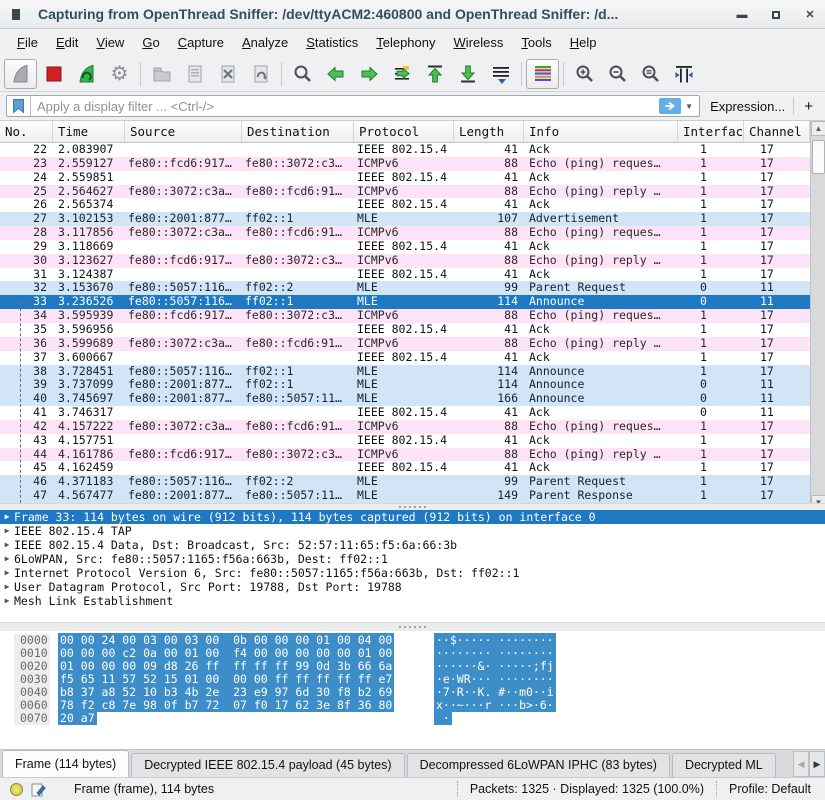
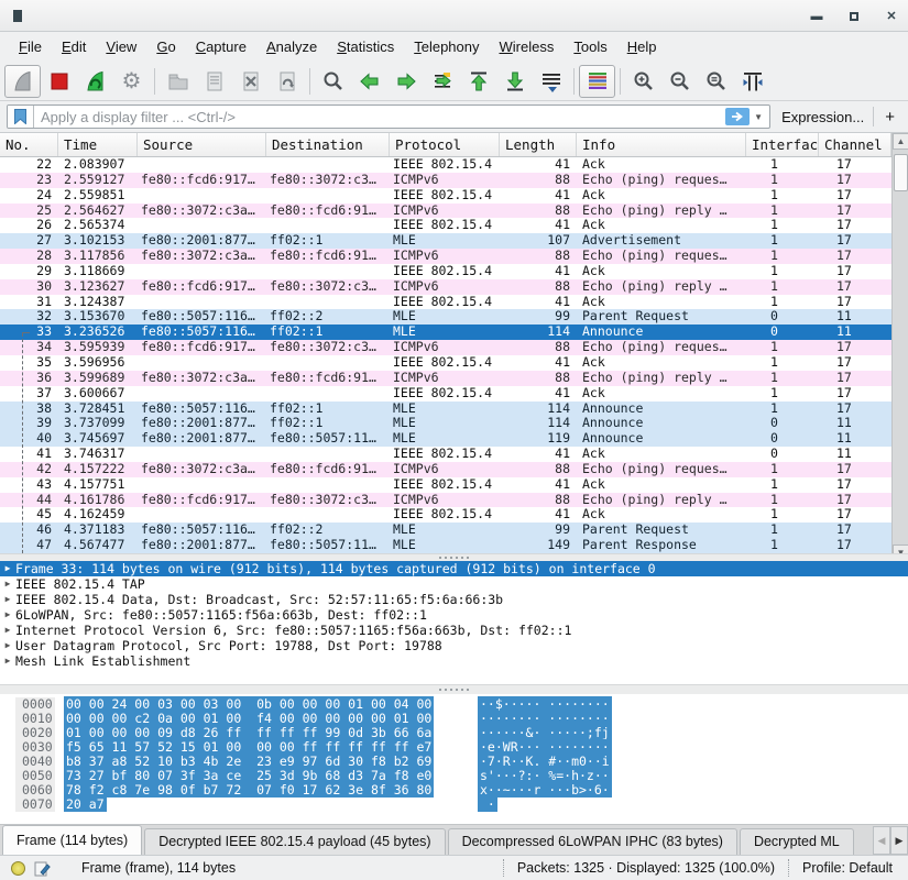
- Capturing from OpenThread Sniffer: /dev/ttyACM2:460800 and OpenThread Sniffer: /d...
  ▬
  ✕
  File
  Edit
  View
  Go
  Capture
  Analyze
  Statistics
  Telephony
  Wireless
  Tools
  Help
  ⚙
  Apply a display filter ... <Ctrl-/>
  ▼
  Expression...
  +
  No.
  Time
  Source
  Destination
  Protocol
  Length
  Info
  Interfac
  Channel
  22
  2.083907
  IEEE 802.15.4
  41
  Ack
  1
  17
  23
  2.559127
  fe80::fcd6:917…
  fe80::3072:c3…
  ICMPv6
  88
  Echo (ping) reques…
  1
  17
  24
  2.559851
  IEEE 802.15.4
  41
  Ack
  1
  17
  25
  2.564627
  fe80::3072:c3a…
  fe80::fcd6:91…
  ICMPv6
  88
  Echo (ping) reply …
  1
  17
  26
  2.565374
  IEEE 802.15.4
  41
  Ack
  1
  17
  27
  3.102153
  fe80::2001:877…
  ff02::1
  MLE
  107
  Advertisement
  1
  17
  28
  3.117856
  fe80::3072:c3a…
  fe80::fcd6:91…
  ICMPv6
  88
  Echo (ping) reques…
  1
  17
  29
  3.118669
  IEEE 802.15.4
  41
  Ack
  1
  17
  30
  3.123627
  fe80::fcd6:917…
  fe80::3072:c3…
  ICMPv6
  88
  Echo (ping) reply …
  1
  17
  31
  3.124387
  IEEE 802.15.4
  41
  Ack
  1
  17
  32
  3.153670
  fe80::5057:116…
  ff02::2
  MLE
  99
  Parent Request
  0
  11
  33
  3.236526
  fe80::5057:116…
  ff02::1
  MLE
  114
  Announce
  0
  11
  34
  3.595939
  fe80::fcd6:917…
  fe80::3072:c3…
  ICMPv6
  88
  Echo (ping) reques…
  1
  17
  35
  3.596956
  IEEE 802.15.4
  41
  Ack
  1
  17
  36
  3.599689
  fe80::3072:c3a…
  fe80::fcd6:91…
  ICMPv6
  88
  Echo (ping) reply …
  1
  17
  37
  3.600667
  IEEE 802.15.4
  41
  Ack
  1
  17
  38
  3.728451
  fe80::5057:116…
  ff02::1
  MLE
  114
  Announce
  1
  17
  39
  3.737099
  fe80::2001:877…
  ff02::1
  MLE
  114
  Announce
  0
  11
  40
  3.745697
  fe80::2001:877…
  fe80::5057:11…
  MLE
- 166
+ 119
  Announce
  0
  11
  41
  3.746317
  IEEE 802.15.4
  41
  Ack
  0
  11
  42
  4.157222
  fe80::3072:c3a…
  fe80::fcd6:91…
  ICMPv6
  88
  Echo (ping) reques…
  1
  17
  43
  4.157751
  IEEE 802.15.4
  41
  Ack
  1
  17
  44
  4.161786
  fe80::fcd6:917…
  fe80::3072:c3…
  ICMPv6
  88
  Echo (ping) reply …
  1
  17
  45
  4.162459
  IEEE 802.15.4
  41
  Ack
  1
  17
  46
  4.371183
  fe80::5057:116…
  ff02::2
  MLE
  99
  Parent Request
  1
  17
  47
  4.567477
  fe80::2001:877…
  fe80::5057:11…
  MLE
  149
  Parent Response
  1
  17
  ▲
  ▶
  Frame 33: 114 bytes on wire (912 bits), 114 bytes captured (912 bits) on interface 0
  ▶
  IEEE 802.15.4 TAP
  ▶
  IEEE 802.15.4 Data, Dst: Broadcast, Src: 52:57:11:65:f5:6a:66:3b
  ▶
  6LoWPAN, Src: fe80::5057:1165:f56a:663b, Dest: ff02::1
  ▶
  Internet Protocol Version 6, Src: fe80::5057:1165:f56a:663b, Dst: ff02::1
  ▶
  User Datagram Protocol, Src Port: 19788, Dst Port: 19788
  ▶
  Mesh Link Establishment
  0000
  00 00 24 00 03 00 03 00 0b 00 00 00 01 00 04 00
  ··$····· ········
  0010
  00 00 00 c2 0a 00 01 00 f4 00 00 00 00 00 01 00
  ········ ········
  0020
  01 00 00 00 09 d8 26 ff ff ff ff 99 0d 3b 66 6a
  ······&· ·····;fj
  0030
  f5 65 11 57 52 15 01 00 00 00 ff ff ff ff ff e7
  ·e·WR··· ········
  0040
  b8 37 a8 52 10 b3 4b 2e 23 e9 97 6d 30 f8 b2 69
  ·7·R··K. #··m0··i
+ 0050
+ 73 27 bf 80 07 3f 3a ce 25 3d 9b 68 d3 7a f8 e0
+ s'···?:· %=·h·z··
  0060
  78 f2 c8 7e 98 0f b7 72 07 f0 17 62 3e 8f 36 80
  x··~···r ···b>·6·
  0070
  20 a7
  ·
  Frame (114 bytes)
  Decrypted IEEE 802.15.4 payload (45 bytes)
  Decompressed 6LoWPAN IPHC (83 bytes)
  Decrypted ML
  ◀
  ▶
  Frame (frame), 114 bytes
  Packets: 1325 · Displayed: 1325 (100.0%)
  Profile: Default
